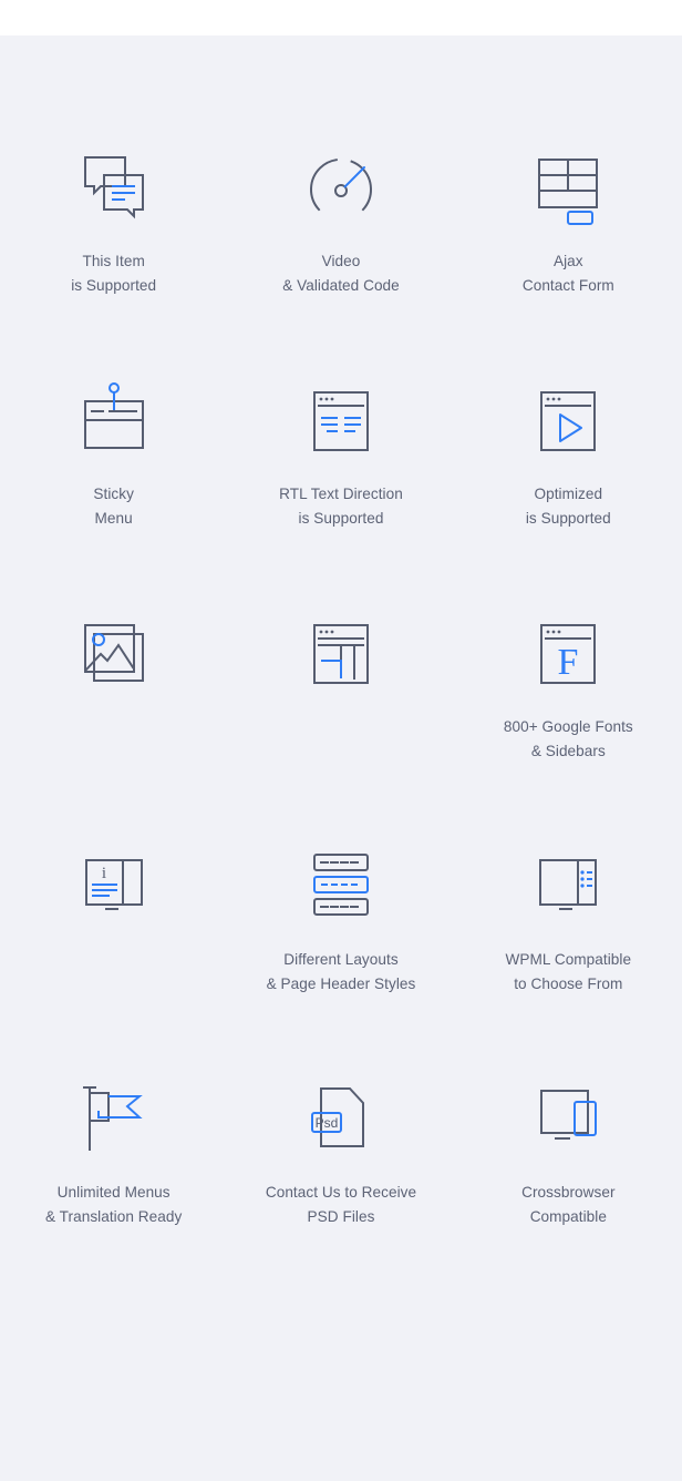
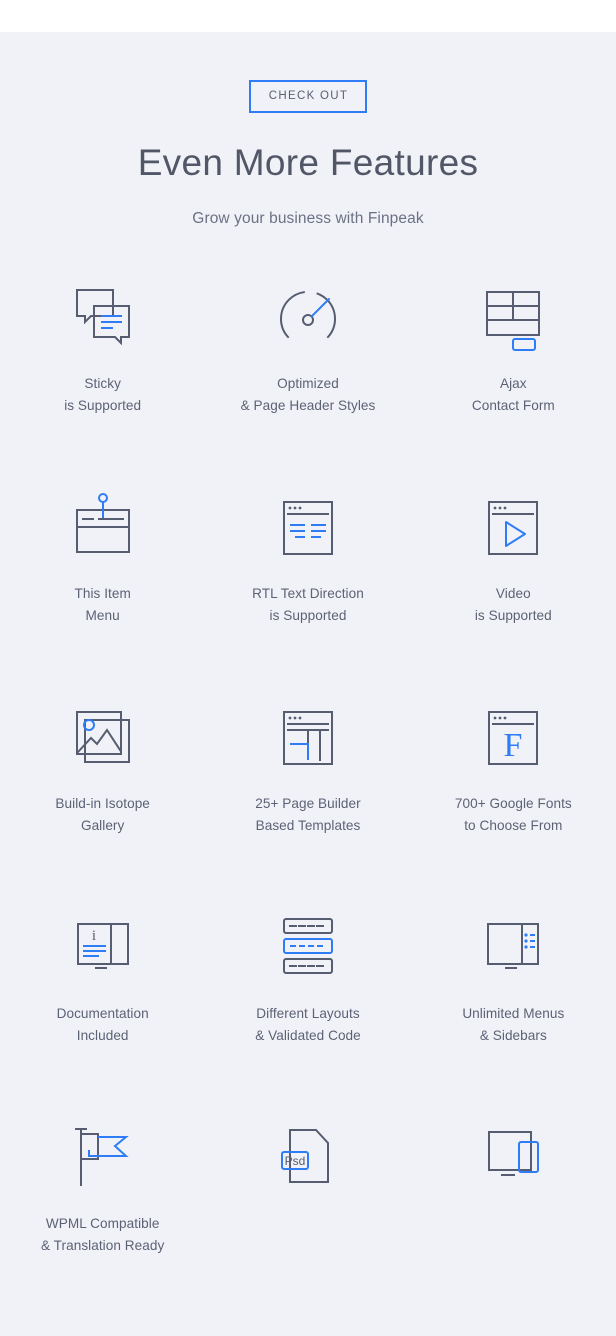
+ CHECK OUT
+ Even More Features
+ Grow your business with Finpeak
- This Item
+ Sticky
  is Supported
- Video
+ Optimized
- & Validated Code
+ & Page Header Styles
  Ajax
  Contact Form
- Sticky
+ This Item
  Menu
  RTL Text Direction
  is Supported
- Optimized
+ Video
  is Supported
+ Build-in Isotope
+ Gallery
+ 25+ Page Builder
+ Based Templates
  F
- 800+ Google Fonts
+ 700+ Google Fonts
- & Sidebars
+ to Choose From
  i
+ Documentation
+ Included
  Different Layouts
- & Page Header Styles
+ & Validated Code
- WPML Compatible
+ Unlimited Menus
- to Choose From
+ & Sidebars
- Unlimited Menus
+ WPML Compatible
  & Translation Ready
  Psd
- Contact Us to Receive
- PSD Files
- Crossbrowser
- Compatible
